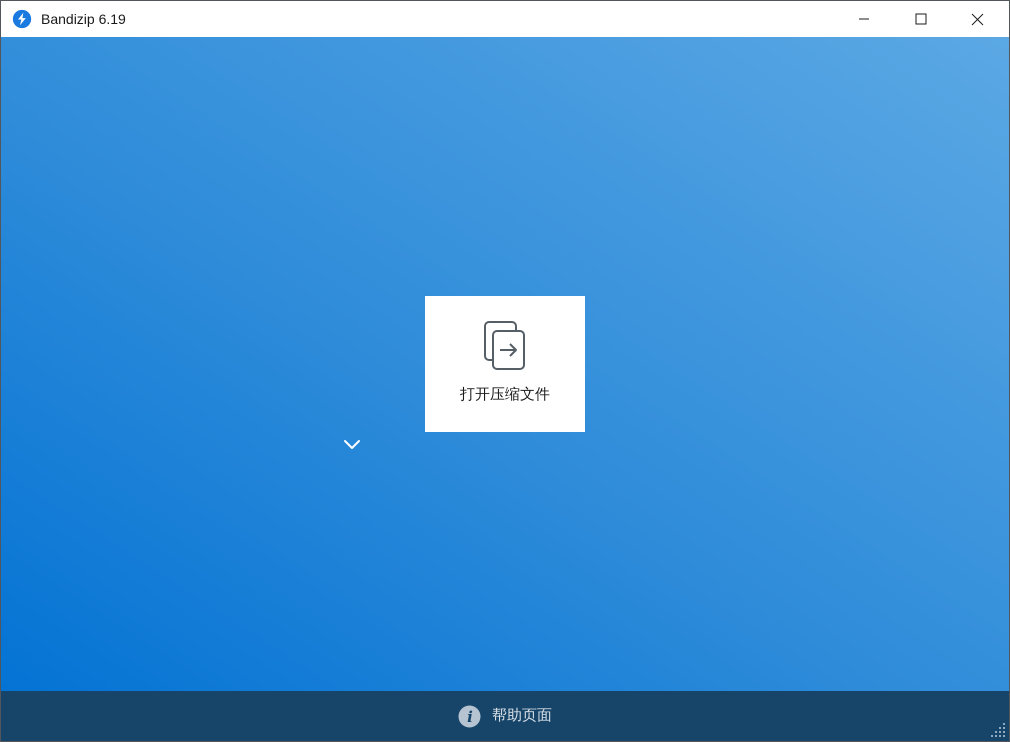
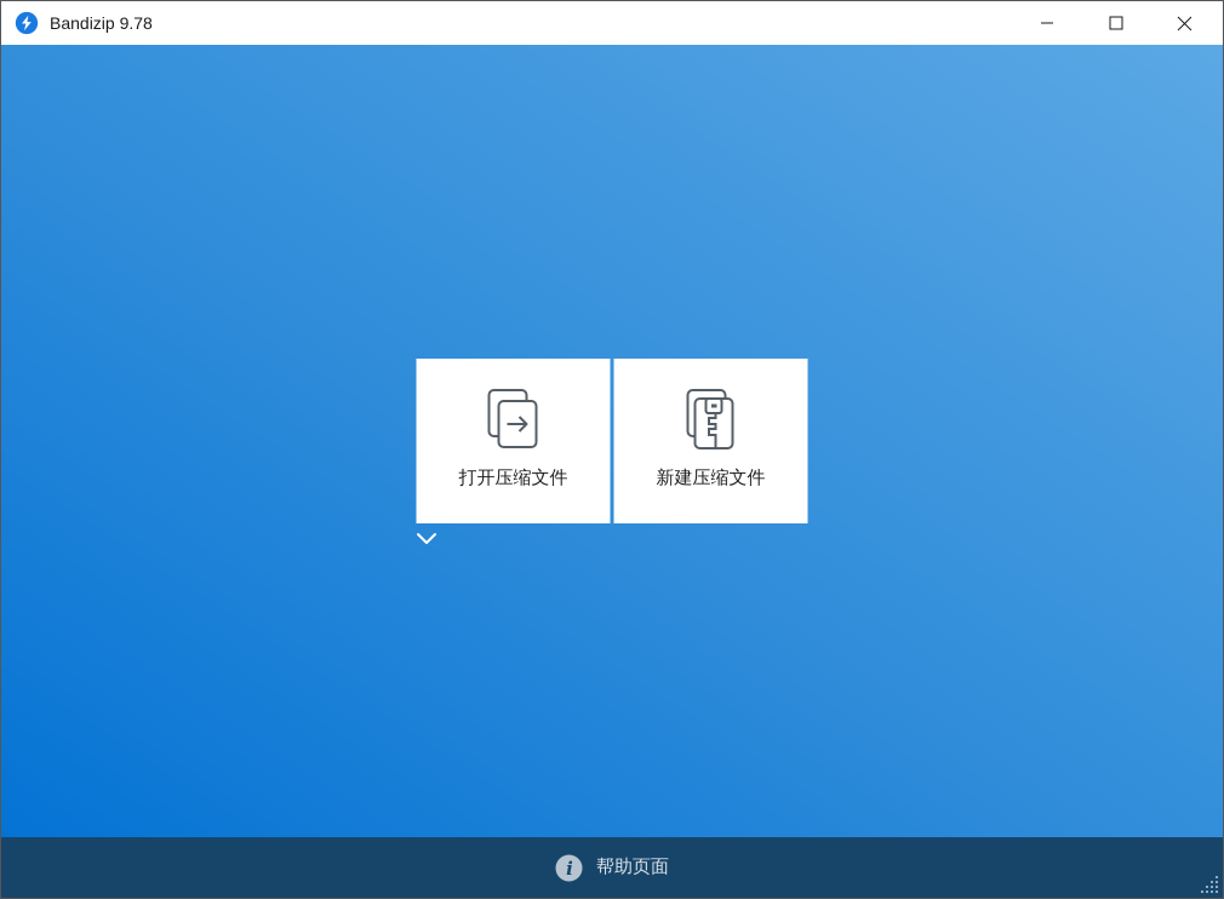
- Bandizip 6.19
+ Bandizip 9.78
  打开压缩文件
+ 新建压缩文件
  i
  帮助页面
